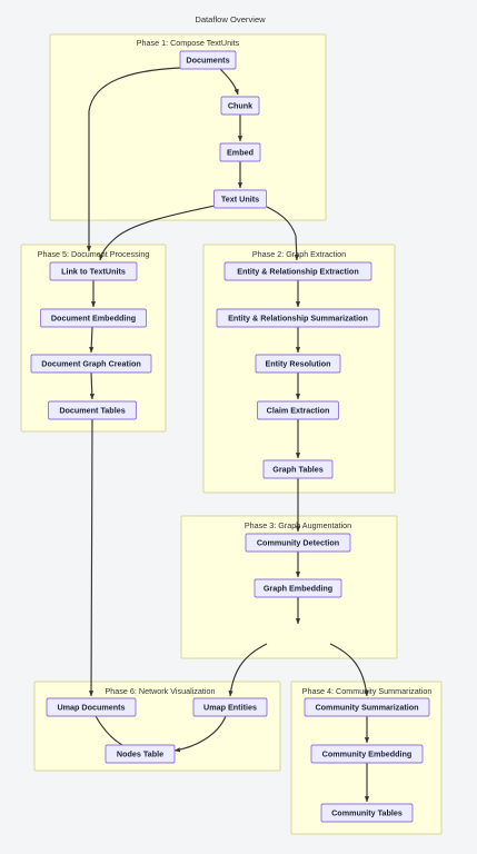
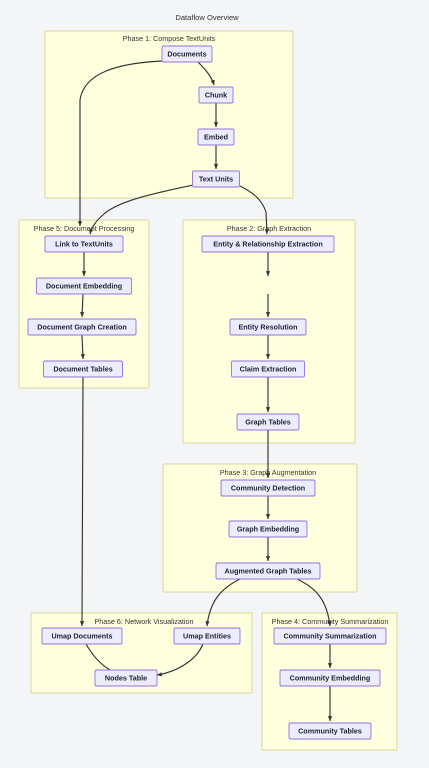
  Phase 1: Compose TextUnits
  Phase 5: Document Processing
  Phase 2: Grph Extraction
  Phase 3: Grap Augmentation
  Phase 6: Network Visualization
  Phase 4: Commuity Summarization
  Documents
  Chunk
  Embed
  Text Units
  Link to TextUnits
  Document Embedding
  Document Graph Creation
  Document Tables
  Entity & Relationship Extraction
- Entity & Relationship Summarization
  Entity Resolution
  Claim Extraction
  Graph Tables
  Community Detection
  Graph Embedding
+ Augmented Graph Tables
  Umap Documents
  Umap Entities
  Nodes Table
  Community Summarization
  Community Embedding
  Community Tables
  Dataflow Overview
